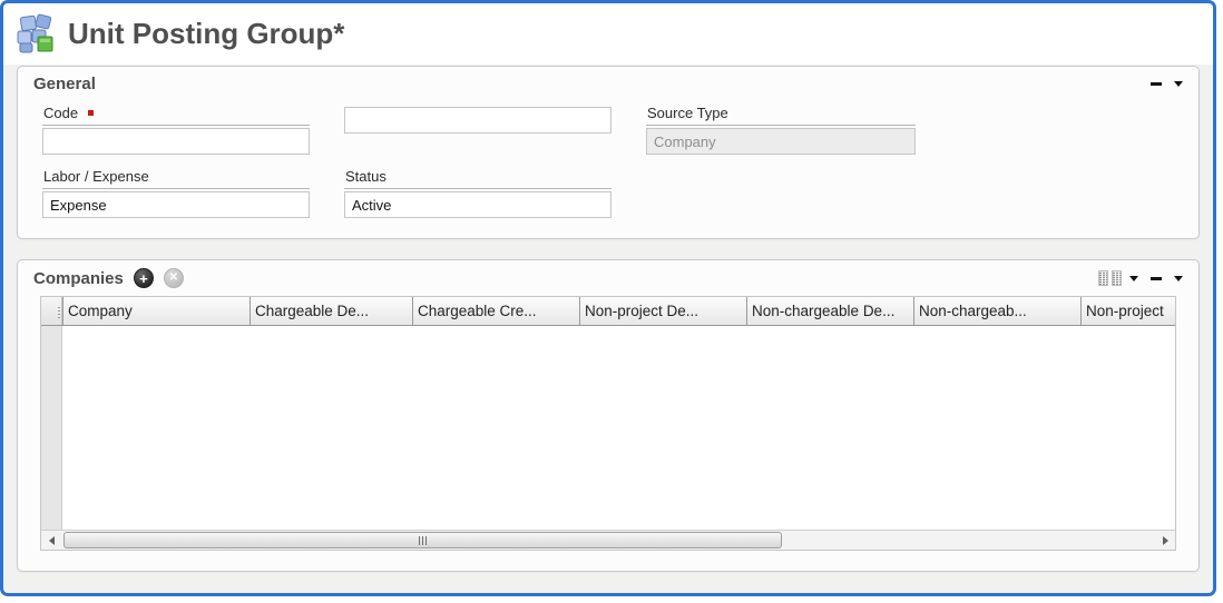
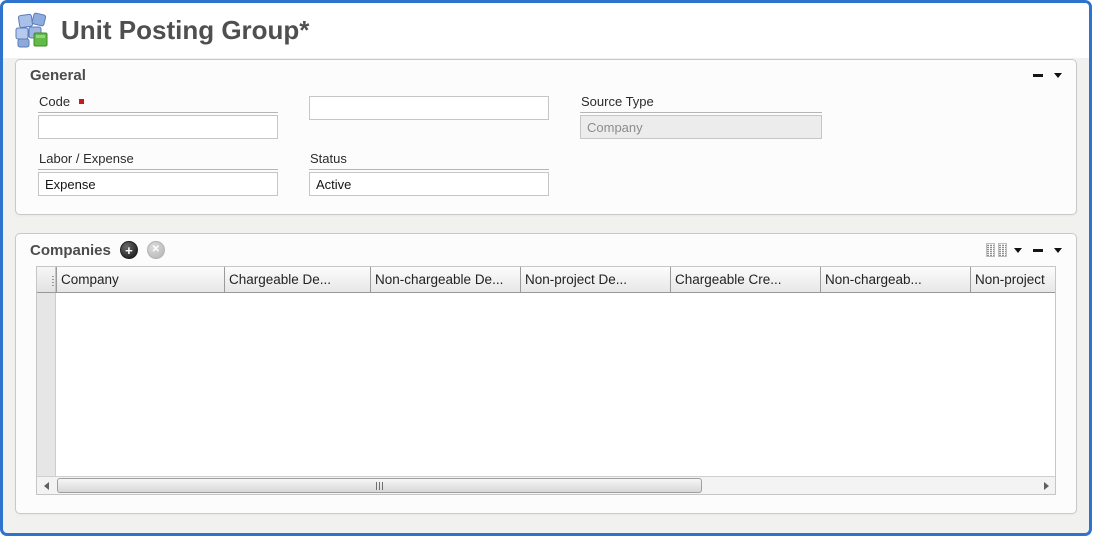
  Unit Posting Group*
  General
  Code
  Source Type
  Company
  Labor / Expense
  Expense
  Status
  Active
  Companies
  +
  ✕
  Company
  Chargeable De...
- Chargeable Cre...
+ Non-chargeable De...
  Non-project De...
- Non-chargeable De...
+ Chargeable Cre...
  Non-chargeab...
  Non-project
